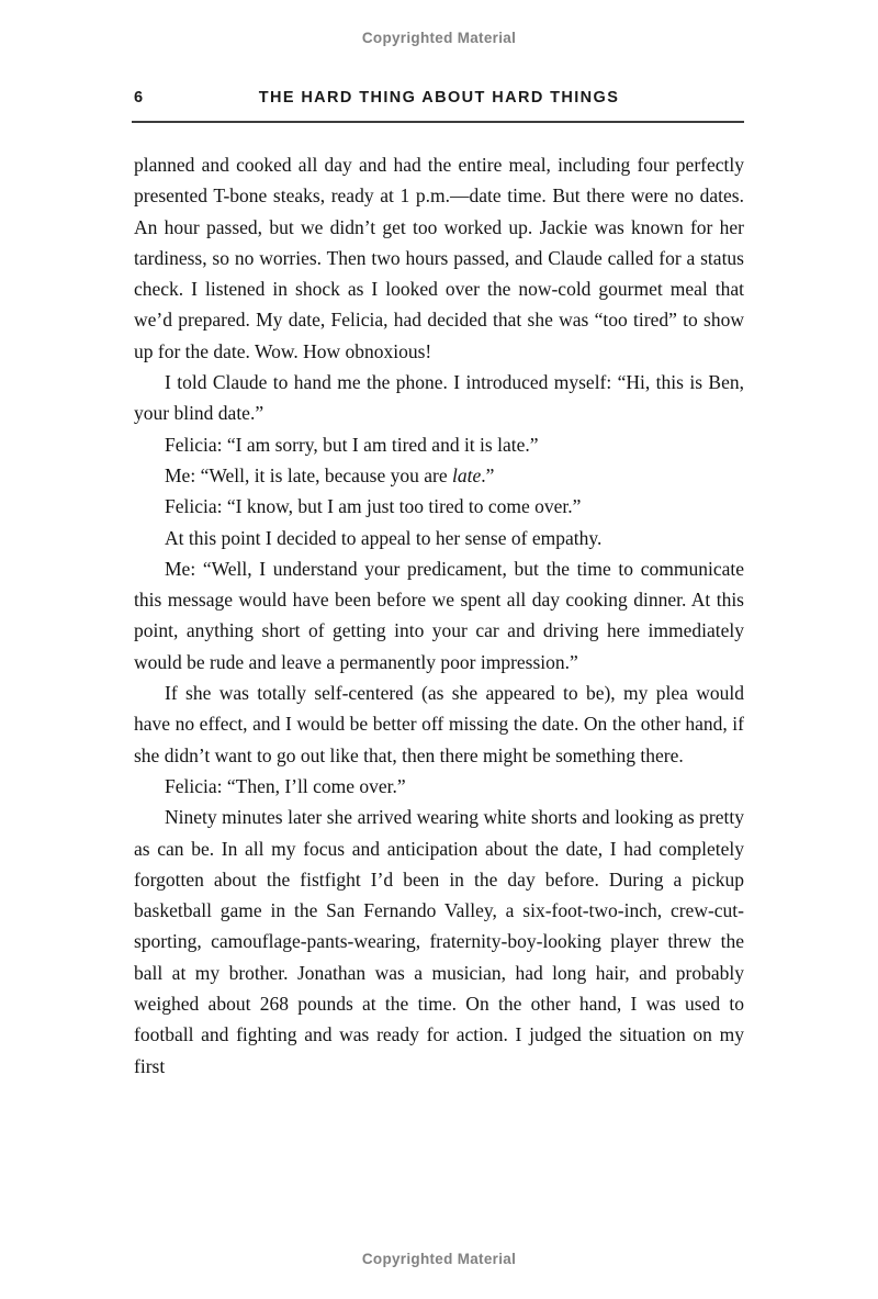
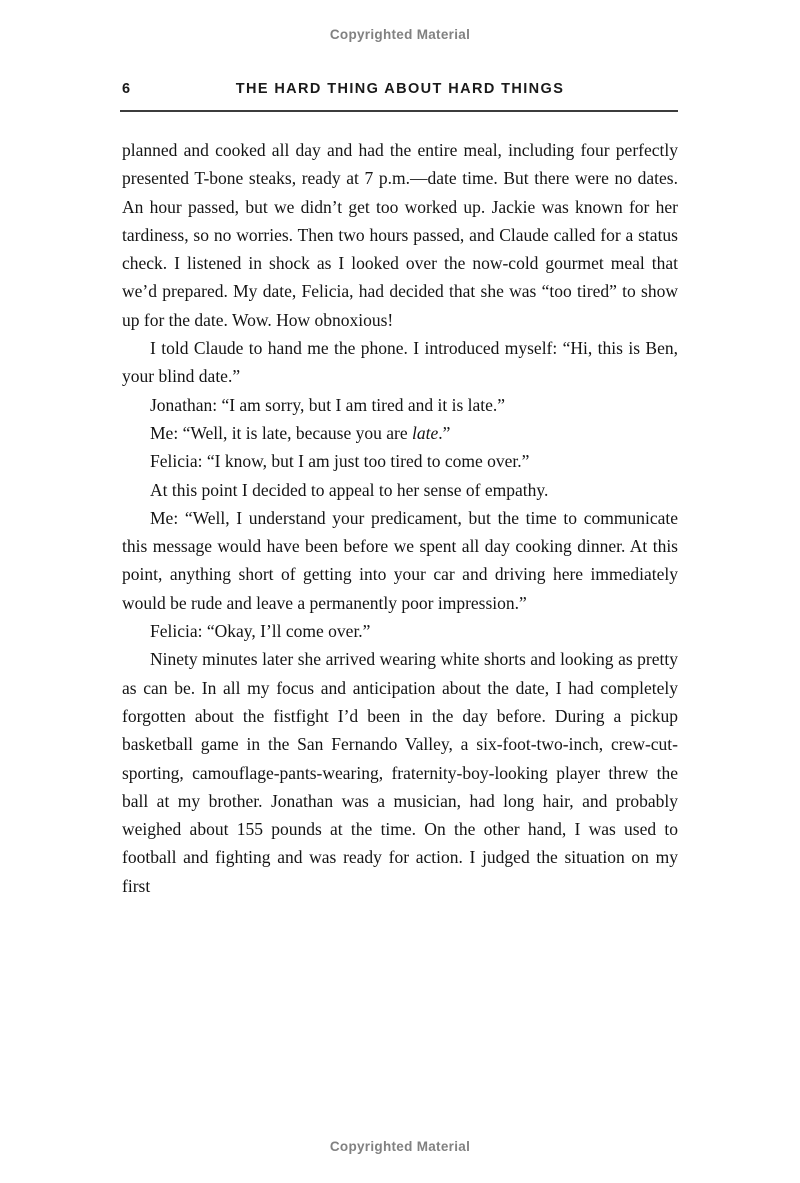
  Copyrighted Material
  6
  THE HARD THING ABOUT HARD THINGS
- planned and cooked all day and had the entire meal, including four perfectly presented T-bone steaks, ready at 1 p.m.—date time. But there were no dates. An hour passed, but we didn’t get too worked up. Jackie was known for her tardiness, so no worries. Then two hours passed, and Claude called for a status check. I listened in shock as I looked over the now-cold gourmet meal that we’d prepared. My date, Felicia, had decided that she was “too tired” to show up for the date. Wow. How obnoxious!
+ planned and cooked all day and had the entire meal, including four perfectly presented T-bone steaks, ready at 7 p.m.—date time. But there were no dates. An hour passed, but we didn’t get too worked up. Jackie was known for her tardiness, so no worries. Then two hours passed, and Claude called for a status check. I listened in shock as I looked over the now-cold gourmet meal that we’d prepared. My date, Felicia, had decided that she was “too tired” to show up for the date. Wow. How obnoxious!
  I told Claude to hand me the phone. I introduced myself: “Hi, this is Ben, your blind date.”
- Felicia: “I am sorry, but I am tired and it is late.”
+ Jonathan: “I am sorry, but I am tired and it is late.”
  Me: “Well, it is late, because you are late.”
  Felicia: “I know, but I am just too tired to come over.”
  At this point I decided to appeal to her sense of empathy.
  Me: “Well, I understand your predicament, but the time to communicate this message would have been before we spent all day cooking dinner. At this point, anything short of getting into your car and driving here immediately would be rude and leave a permanently poor impression.”
- If she was totally self-centered (as she appeared to be), my plea would have no effect, and I would be better off missing the date. On the other hand, if she didn’t want to go out like that, then there might be something there.
- Felicia: “Then, I’ll come over.”
+ Felicia: “Okay, I’ll come over.”
- Ninety minutes later she arrived wearing white shorts and looking as pretty as can be. In all my focus and anticipation about the date, I had completely forgotten about the fistfight I’d been in the day before. During a pickup basketball game in the San Fernando Valley, a six-foot-two-inch, crew-cut-sporting, camouflage-pants-wearing, fraternity-boy-looking player threw the ball at my brother. Jonathan was a musician, had long hair, and probably weighed about 268 pounds at the time. On the other hand, I was used to football and fighting and was ready for action. I judged the situation on my first
+ Ninety minutes later she arrived wearing white shorts and looking as pretty as can be. In all my focus and anticipation about the date, I had completely forgotten about the fistfight I’d been in the day before. During a pickup basketball game in the San Fernando Valley, a six-foot-two-inch, crew-cut-sporting, camouflage-pants-wearing, fraternity-boy-looking player threw the ball at my brother. Jonathan was a musician, had long hair, and probably weighed about 155 pounds at the time. On the other hand, I was used to football and fighting and was ready for action. I judged the situation on my first
  Copyrighted Material
